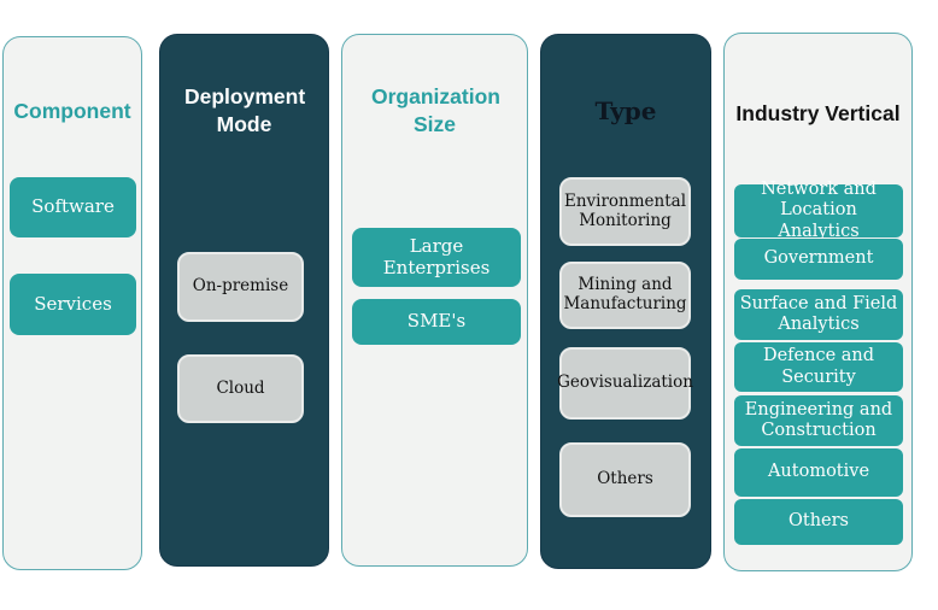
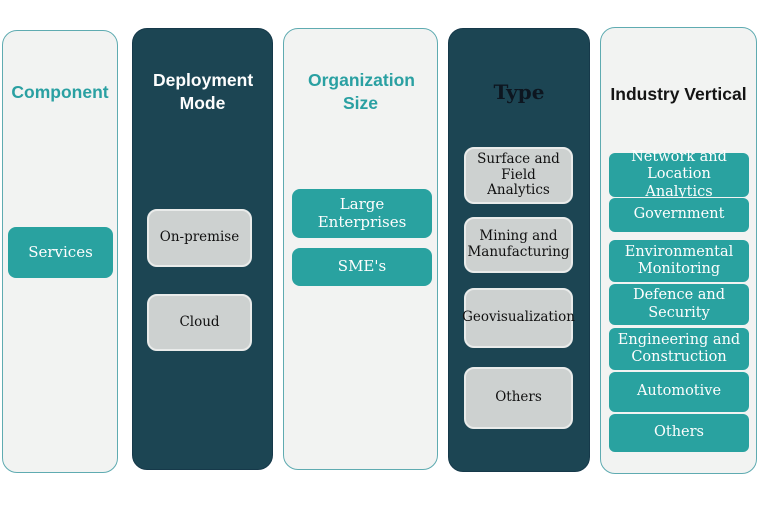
  Component
- Software
  Services
  Deployment Mode
  On-premise
  Cloud
  Organization Size
  Large Enterprises
  SME's
  Type
- Environmental Monitoring
+ Surface and Field Analytics
  Mining and Manufacturing
  Geovisualization
  Others
  Industry Vertical
  Network and Location Analytics
  Government
- Surface and Field Analytics
+ Environmental Monitoring
  Defence and Security
  Engineering and Construction
  Automotive
  Others
